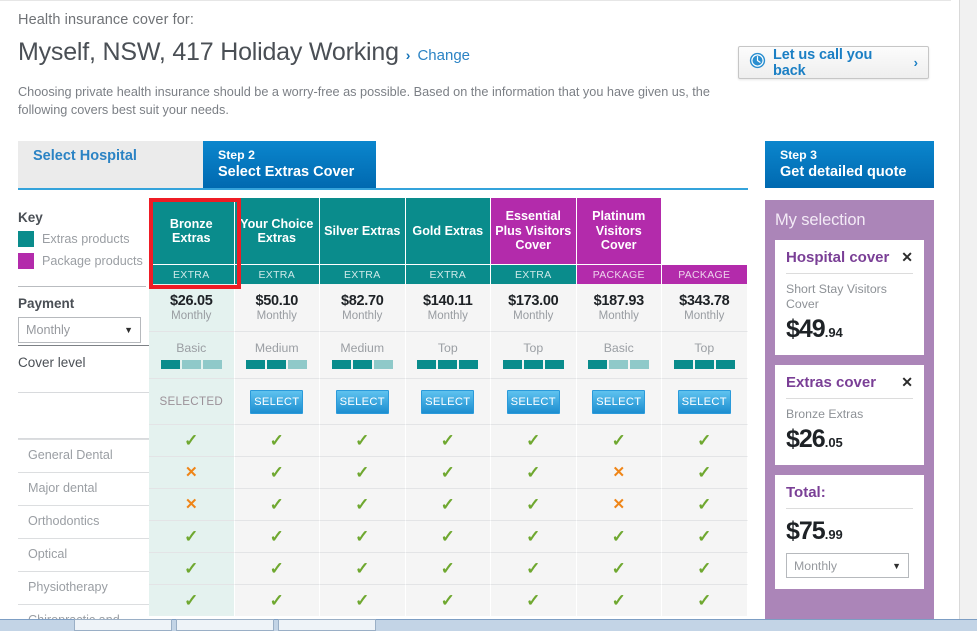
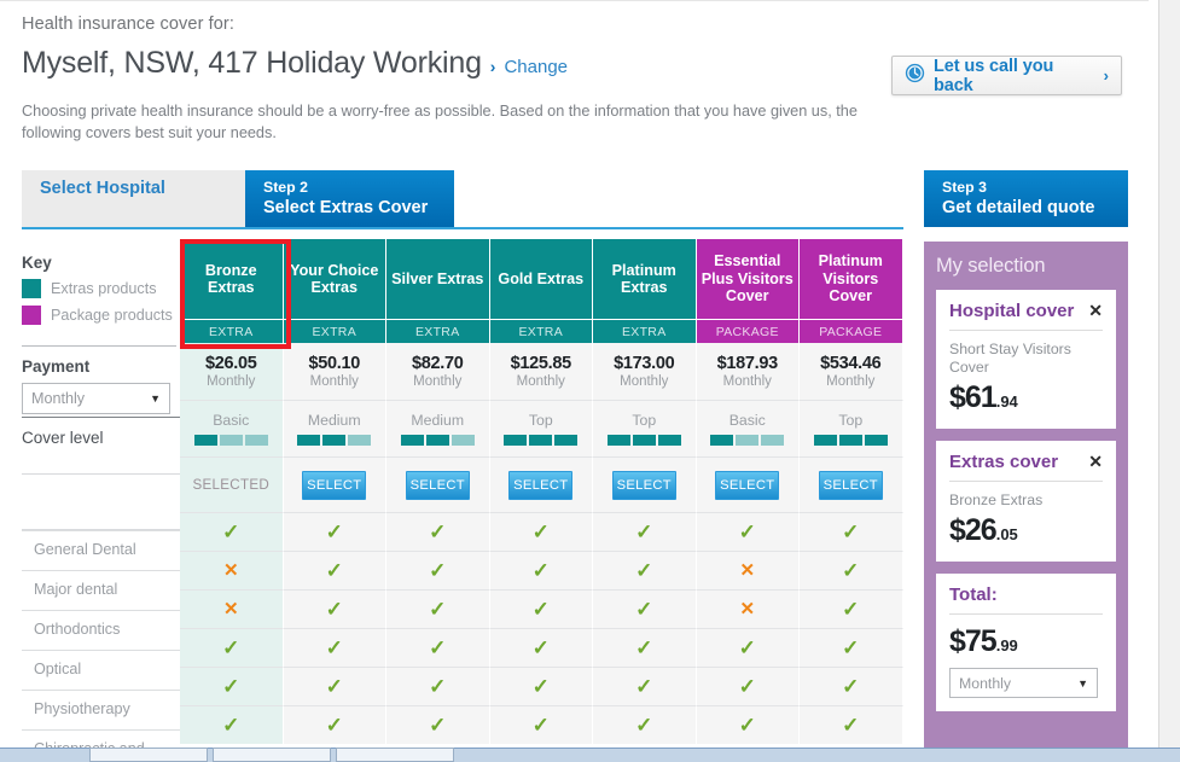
  Health insurance cover for:
  Myself, NSW, 417 Holiday Working
  ›
  Change
  Choosing private health insurance should be a worry-free as possible. Based on the information that you have given us, the following covers best suit your needs.
  Let us call you back
  ›
  Select Hospital
  Step 2
  Select Extras Cover
  Step 3
  Get detailed quote
  Key
  Extras products
  Package products
  Payment
  Monthly
  ▼
  Cover level
  Bronze Extras
  Your Choice Extras
  Silver Extras
  Gold Extras
+ Platinum Extras
  Essential Plus Visitors Cover
  Platinum Visitors Cover
  EXTRA
  EXTRA
  EXTRA
  EXTRA
  EXTRA
  PACKAGE
  PACKAGE
  $26.05
  Monthly
  $50.10
  Monthly
  $82.70
  Monthly
- $140.11
+ $125.85
  Monthly
  $173.00
  Monthly
  $187.93
  Monthly
- $343.78
+ $534.46
  Monthly
  Basic
  Medium
  Medium
  Top
  Top
  Basic
  Top
  SELECTED
  SELECT
  SELECT
  SELECT
  SELECT
  SELECT
  SELECT
  ✓
  ✓
  ✓
  ✓
  ✓
  ✓
  ✓
  ✕
  ✓
  ✓
  ✓
  ✓
  ✕
  ✓
  ✕
  ✓
  ✓
  ✓
  ✓
  ✕
  ✓
  ✓
  ✓
  ✓
  ✓
  ✓
  ✓
  ✓
  ✓
  ✓
  ✓
  ✓
  ✓
  ✓
  ✓
  ✓
  ✓
  ✓
  ✓
  ✓
  ✓
  ✓
  General Dental
  Major dental
  Orthodontics
  Optical
  Physiotherapy
  My selection
  Hospital cover
  ✕
  Short Stay Visitors Cover
- $49.94
+ $61.94
  Extras cover
  ✕
  Bronze Extras
  $26.05
  Total:
  $75.99
  Monthly
  ▼
